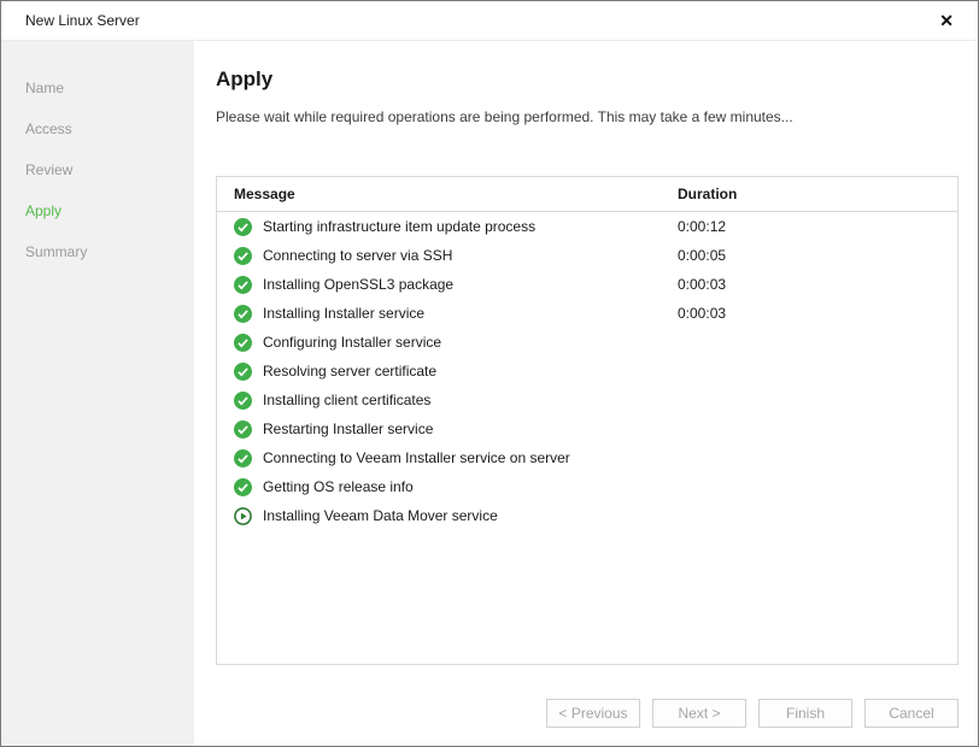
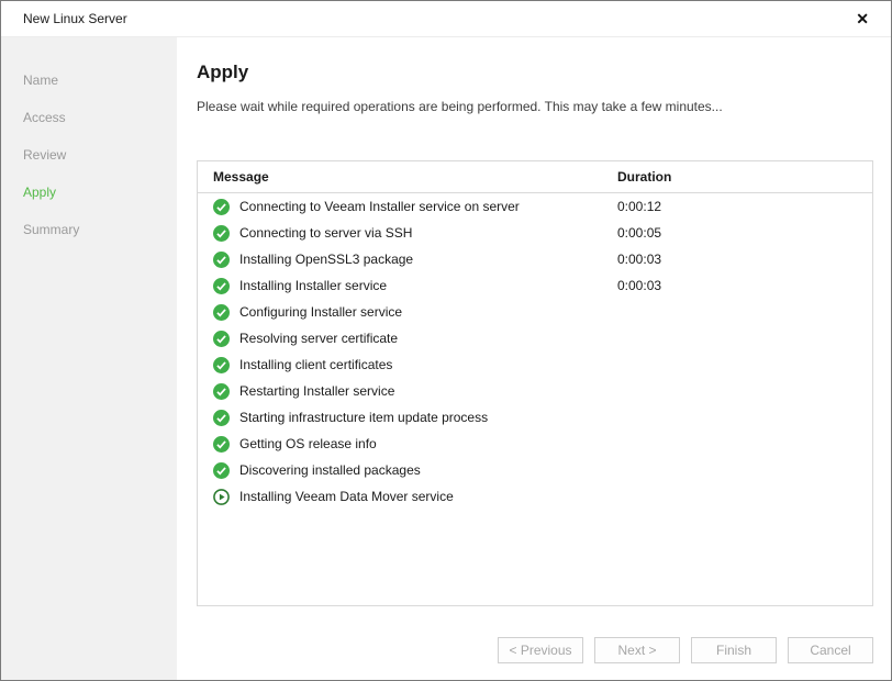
  New Linux Server
  ✕
  Name
  Access
  Review
  Apply
  Summary
  Apply
  Please wait while required operations are being performed. This may take a few minutes...
  Message
  Duration
- Starting infrastructure item update process
+ Connecting to Veeam Installer service on server
  0:00:12
  Connecting to server via SSH
  0:00:05
  Installing OpenSSL3 package
  0:00:03
  Installing Installer service
  0:00:03
  Configuring Installer service
  Resolving server certificate
  Installing client certificates
  Restarting Installer service
- Connecting to Veeam Installer service on server
+ Starting infrastructure item update process
  Getting OS release info
+ Discovering installed packages
  Installing Veeam Data Mover service
  < Previous
  Next >
  Finish
  Cancel
